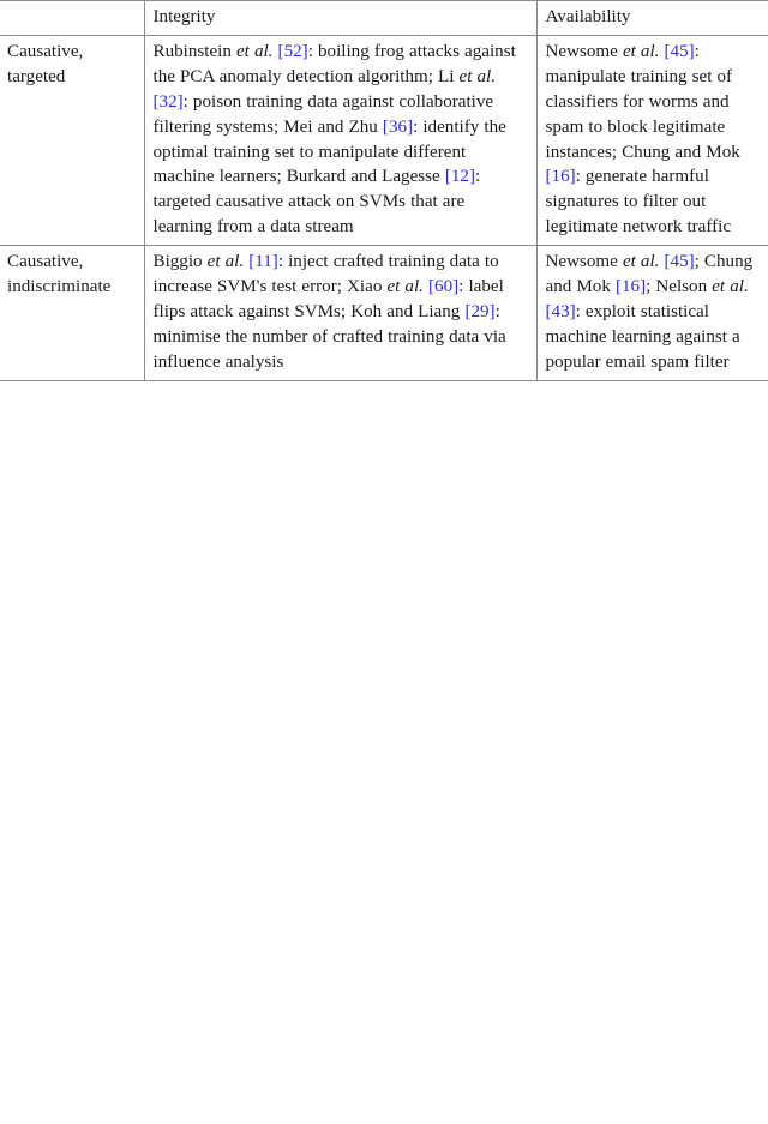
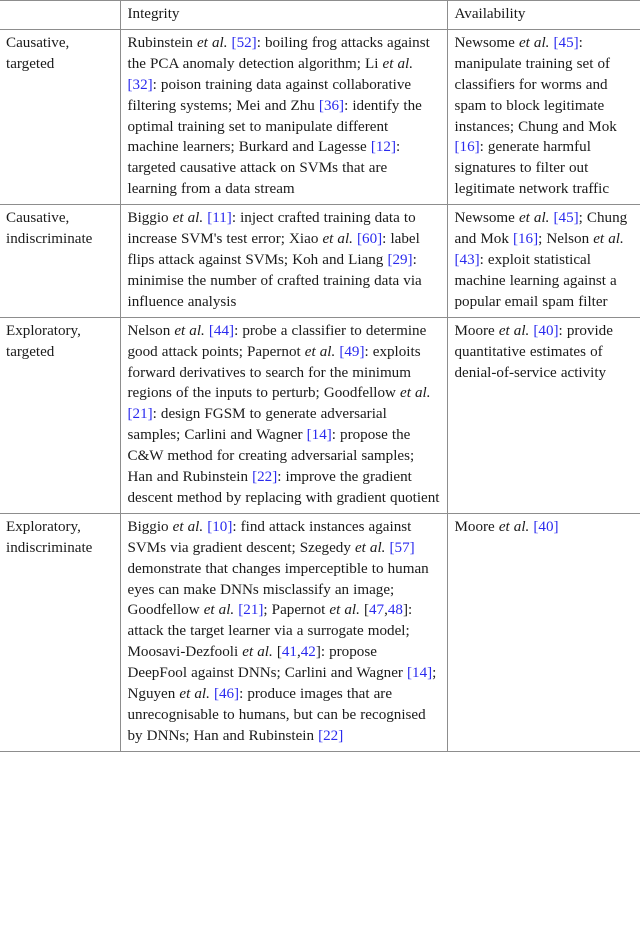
  	Integrity	Availability
  Causative, targeted	Rubinstein et al. [52]: boiling frog attacks against the PCA anomaly detection algorithm; Li et al. [32]: poison training data against collaborative filtering systems; Mei and Zhu [36]: identify the optimal training set to manipulate different machine learners; Burkard and Lagesse [12]: targeted causative attack on SVMs that are learning from a data stream	Newsome et al. [45]: manipulate training set of classifiers for worms and spam to block legitimate instances; Chung and Mok [16]: generate harmful signatures to filter out legitimate network traffic
  Causative, indiscriminate	Biggio et al. [11]: inject crafted training data to increase SVM's test error; Xiao et al. [60]: label flips attack against SVMs; Koh and Liang [29]: minimise the number of crafted training data via influence analysis	Newsome et al. [45]; Chung and Mok [16]; Nelson et al. [43]: exploit statistical machine learning against a popular email spam filter
+ Exploratory, targeted	Nelson et al. [44]: probe a classifier to determine good attack points; Papernot et al. [49]: exploits forward derivatives to search for the minimum regions of the inputs to perturb; Goodfellow et al. [21]: design FGSM to generate adversarial samples; Carlini and Wagner [14]: propose the C&W method for creating adversarial samples; Han and Rubinstein [22]: improve the gradient descent method by replacing with gradient quotient	Moore et al. [40]: provide quantitative estimates of denial-of-service activity
+ Exploratory, indiscriminate	Biggio et al. [10]: find attack instances against SVMs via gradient descent; Szegedy et al. [57] demonstrate that changes imperceptible to human eyes can make DNNs misclassify an image; Goodfellow et al. [21]; Papernot et al. [47,48]: attack the target learner via a surrogate model; Moosavi-Dezfooli et al. [41,42]: propose DeepFool against DNNs; Carlini and Wagner [14]; Nguyen et al. [46]: produce images that are unrecognisable to humans, but can be recognised by DNNs; Han and Rubinstein [22]	Moore et al. [40]
